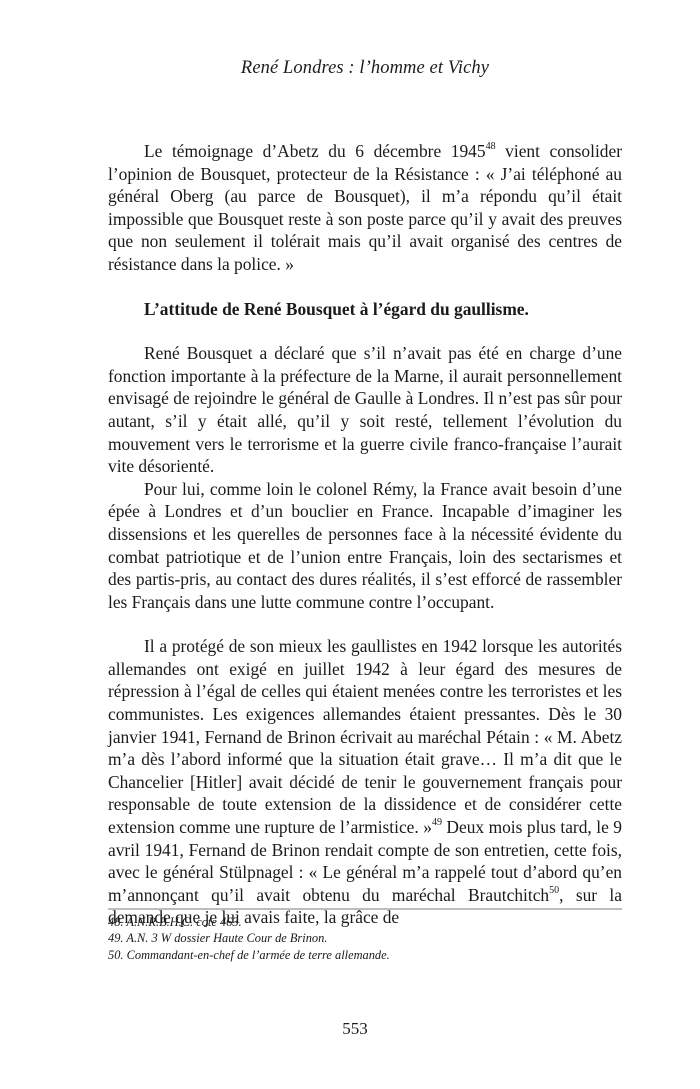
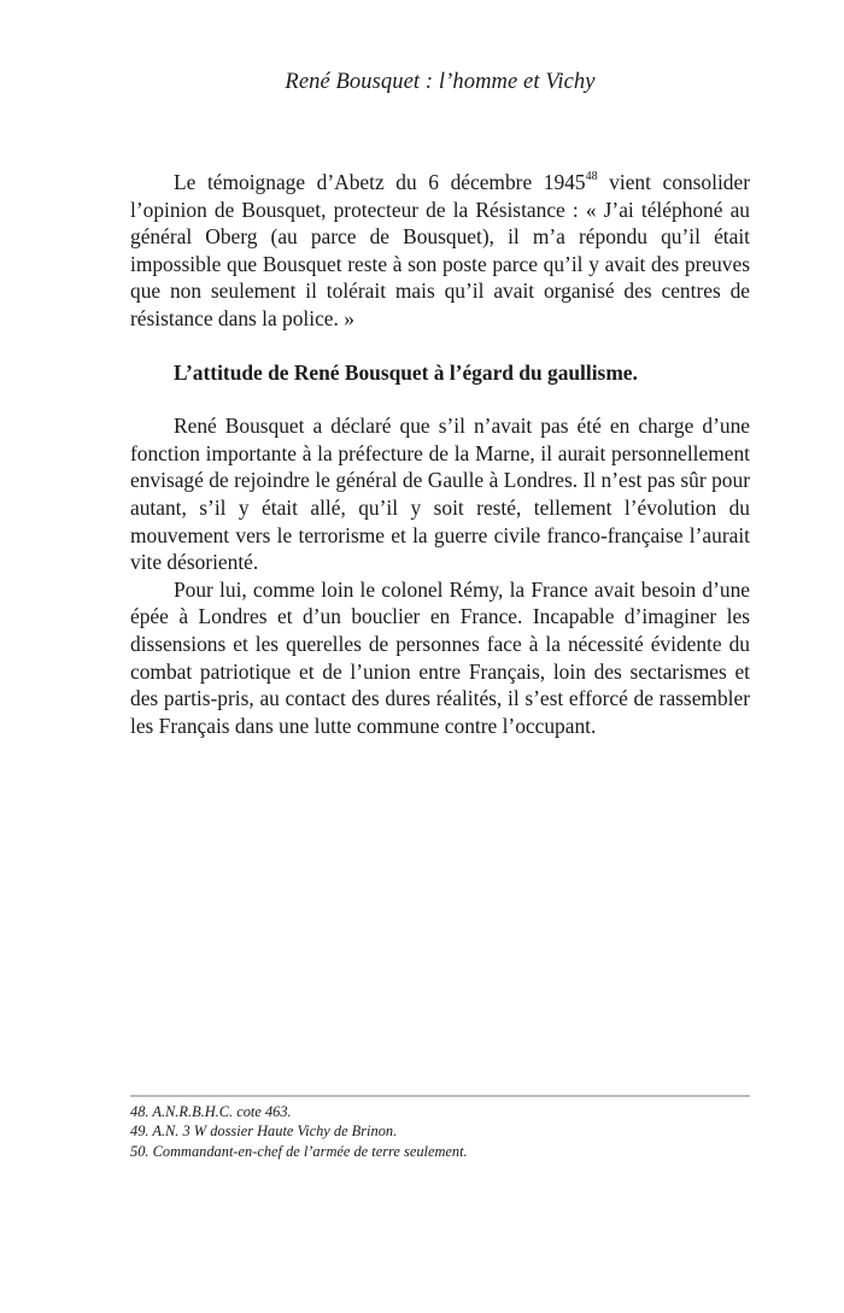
- René Londres : l’homme et Vichy
+ René Bousquet : l’homme et Vichy
  Le témoignage d’Abetz du 6 décembre 194548 vient consolider l’opinion de Bousquet, protecteur de la Résistance : « J’ai téléphoné au général Oberg (au parce de Bousquet), il m’a répondu qu’il était impossible que Bousquet reste à son poste parce qu’il y avait des preuves que non seulement il tolérait mais qu’il avait organisé des centres de résistance dans la police. »
  L’attitude de René Bousquet à l’égard du gaullisme.
  René Bousquet a déclaré que s’il n’avait pas été en charge d’une fonction importante à la préfecture de la Marne, il aurait personnellement envisagé de rejoindre le général de Gaulle à Londres. Il n’est pas sûr pour autant, s’il y était allé, qu’il y soit resté, tellement l’évolution du mouvement vers le terrorisme et la guerre civile franco-française l’aurait vite désorienté.
  Pour lui, comme loin le colonel Rémy, la France avait besoin d’une épée à Londres et d’un bouclier en France. Incapable d’imaginer les dissensions et les querelles de personnes face à la nécessité évidente du combat patriotique et de l’union entre Français, loin des sectarismes et des partis-pris, au contact des dures réalités, il s’est efforcé de rassembler les Français dans une lutte commune contre l’occupant.
- Il a protégé de son mieux les gaullistes en 1942 lorsque les autorités allemandes ont exigé en juillet 1942 à leur égard des mesures de répression à l’égal de celles qui étaient menées contre les terroristes et les communistes. Les exigences allemandes étaient pressantes. Dès le 30 janvier 1941, Fernand de Brinon écrivait au maréchal Pétain : « M. Abetz m’a dès l’abord informé que la situation était grave… Il m’a dit que le Chancelier [Hitler] avait décidé de tenir le gouvernement français pour responsable de toute extension de la dissidence et de considérer cette extension comme une rupture de l’armistice. »49 Deux mois plus tard, le 9 avril 1941, Fernand de Brinon rendait compte de son entretien, cette fois, avec le général Stülpnagel : « Le général m’a rappelé tout d’abord qu’en m’annonçant qu’il avait obtenu du maréchal Brautchitch50, sur la demande que je lui avais faite, la grâce de
  48. A.N.R.B.H.C. cote 463.
- 49. A.N. 3 W dossier Haute Cour de Brinon.
+ 49. A.N. 3 W dossier Haute Vichy de Brinon.
- 50. Commandant-en-chef de l’armée de terre allemande.
+ 50. Commandant-en-chef de l’armée de terre seulement.
- 553
